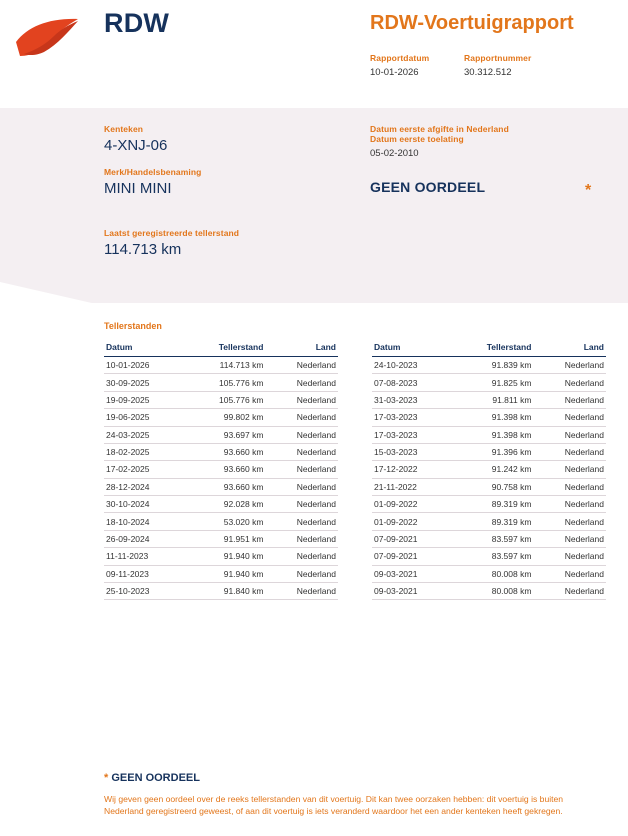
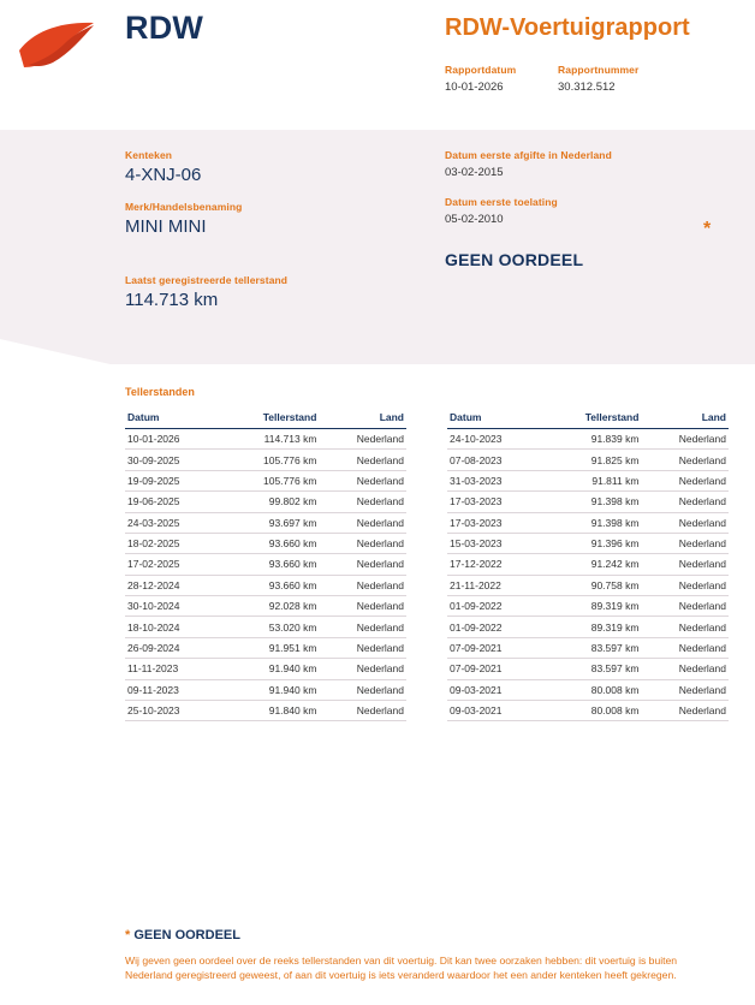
  RDW
  RDW-Voertuigrapport
  Rapportdatum
  10-01-2026
  Rapportnummer
  30.312.512
  Kenteken
  4-XNJ-06
  Merk/Handelsbenaming
  MINI MINI
  Laatst geregistreerde tellerstand
  114.713 km
  Datum eerste afgifte in Nederland
+ 03-02-2015
  Datum eerste toelating
  05-02-2010
  GEEN OORDEEL
  *
  Tellerstanden
  Datum	Tellerstand	Land
  10-01-2026	114.713 km	Nederland
  30-09-2025	105.776 km	Nederland
  19-09-2025	105.776 km	Nederland
  19-06-2025	99.802 km	Nederland
  24-03-2025	93.697 km	Nederland
  18-02-2025	93.660 km	Nederland
  17-02-2025	93.660 km	Nederland
  28-12-2024	93.660 km	Nederland
  30-10-2024	92.028 km	Nederland
  18-10-2024	53.020 km	Nederland
  26-09-2024	91.951 km	Nederland
  11-11-2023	91.940 km	Nederland
  09-11-2023	91.940 km	Nederland
  25-10-2023	91.840 km	Nederland
  Datum	Tellerstand	Land
  24-10-2023	91.839 km	Nederland
  07-08-2023	91.825 km	Nederland
  31-03-2023	91.811 km	Nederland
  17-03-2023	91.398 km	Nederland
  17-03-2023	91.398 km	Nederland
  15-03-2023	91.396 km	Nederland
  17-12-2022	91.242 km	Nederland
  21-11-2022	90.758 km	Nederland
  01-09-2022	89.319 km	Nederland
  01-09-2022	89.319 km	Nederland
  07-09-2021	83.597 km	Nederland
  07-09-2021	83.597 km	Nederland
  09-03-2021	80.008 km	Nederland
  09-03-2021	80.008 km	Nederland
  * GEEN OORDEEL
  Wij geven geen oordeel over de reeks tellerstanden van dit voertuig. Dit kan twee oorzaken hebben: dit voertuig is buiten Nederland geregistreerd geweest, of aan dit voertuig is iets veranderd waardoor het een ander kenteken heeft gekregen.
